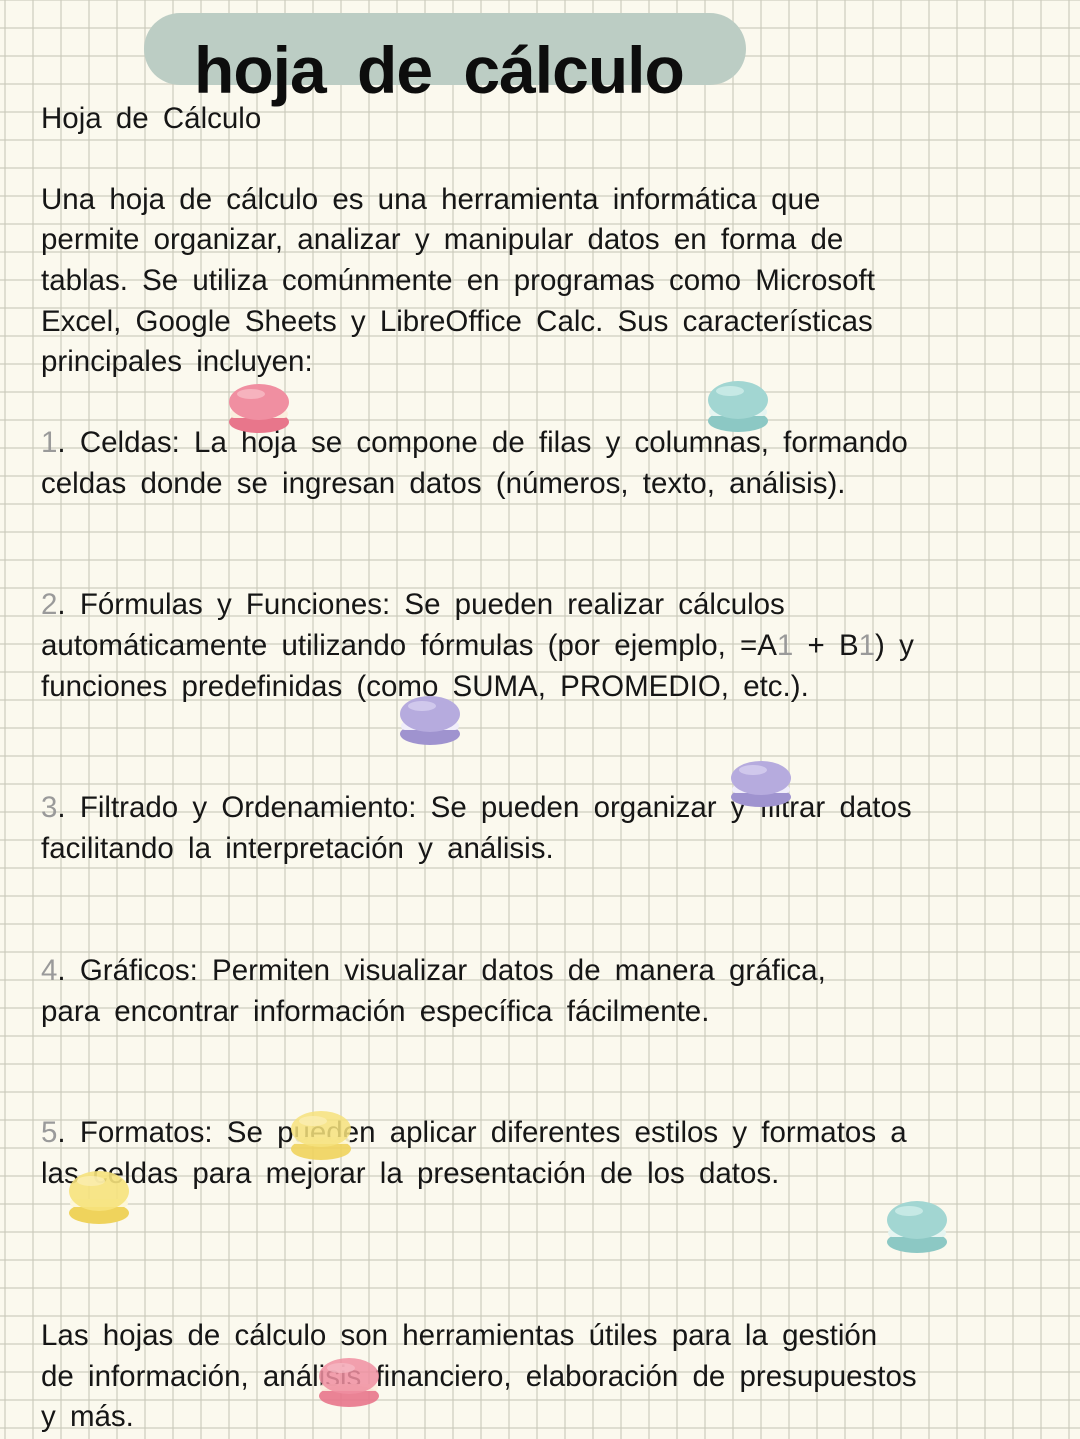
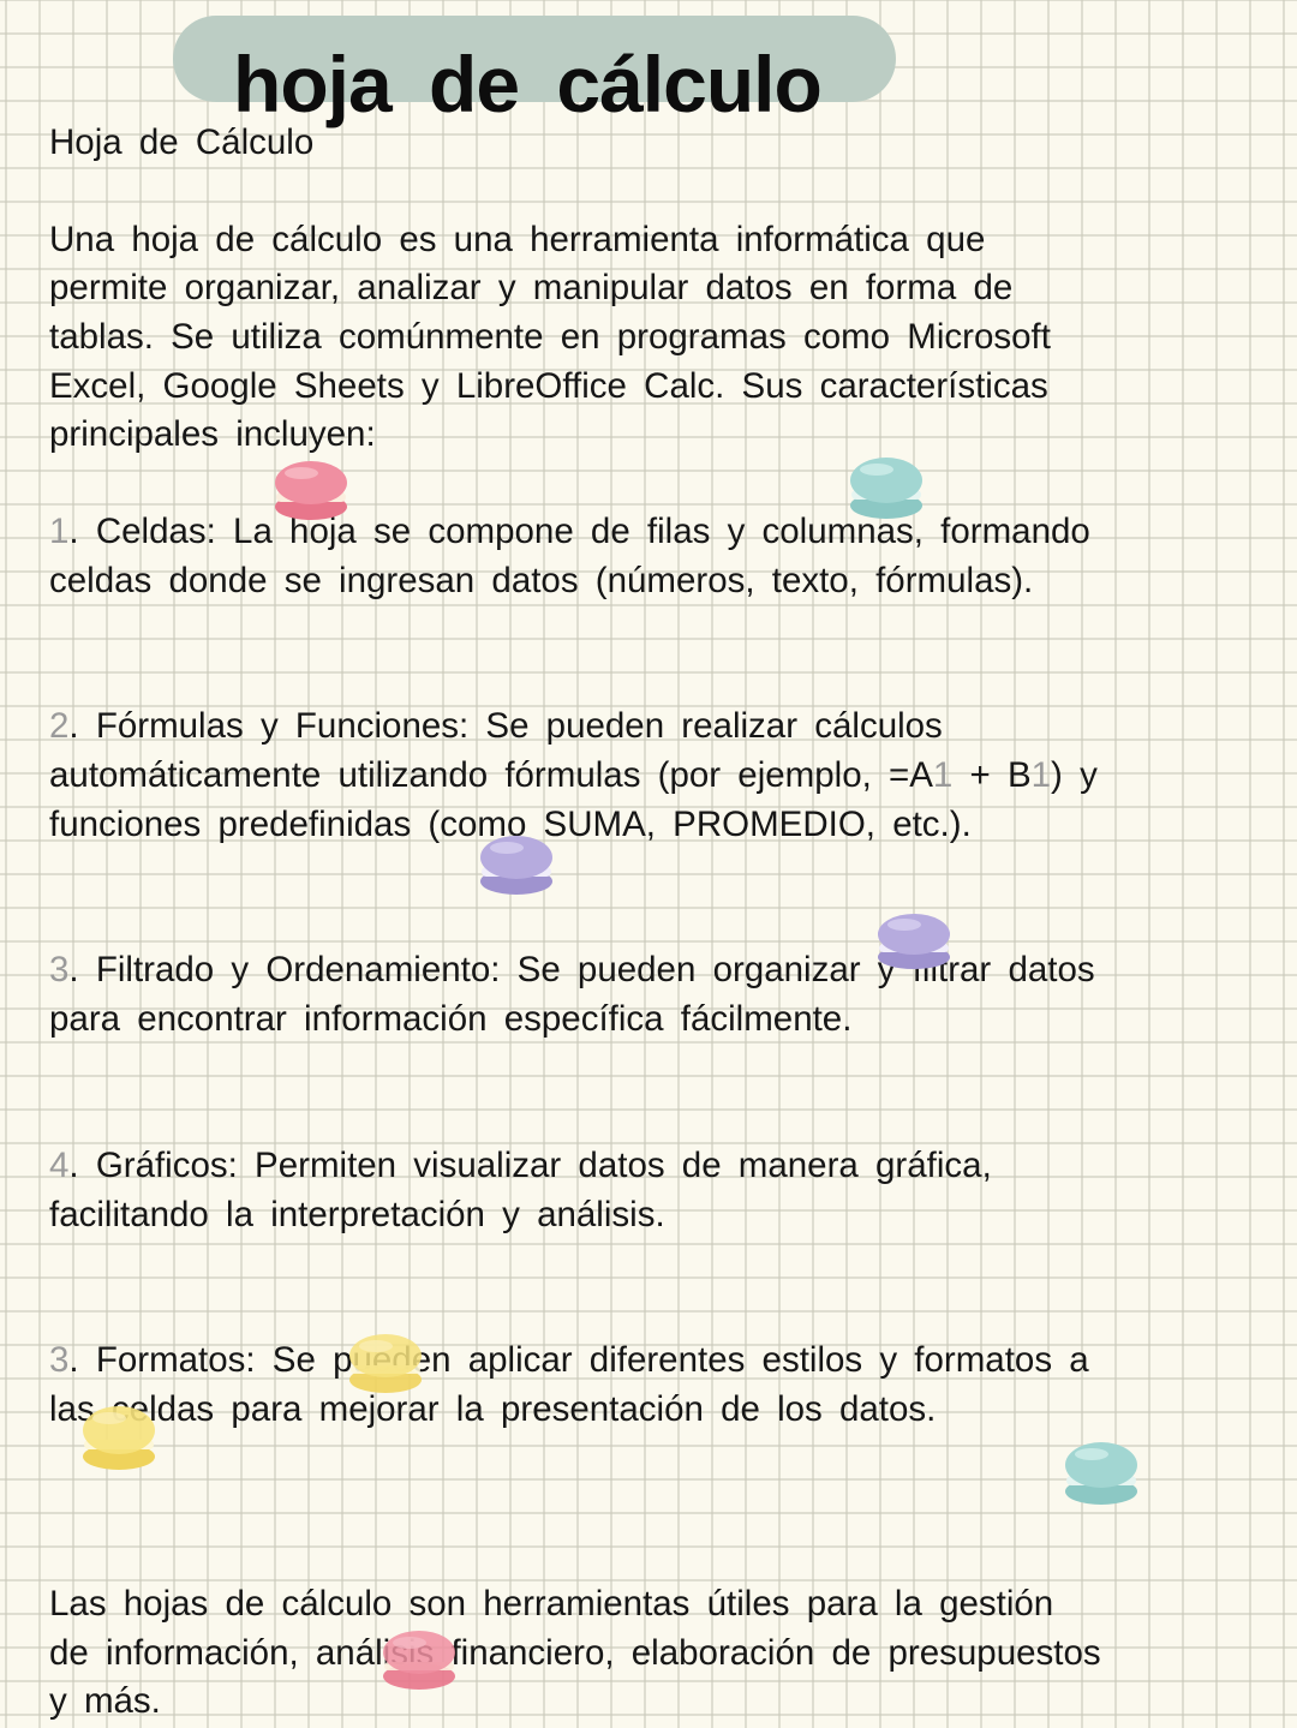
  hoja de cálculo
  Hoja de Cálculo
  Una hoja de cálculo es una herramienta informática que
  permite organizar, analizar y manipular datos en forma de
  tablas. Se utiliza comúnmente en programas como Microsoft
  Excel, Google Sheets y LibreOffice Calc. Sus características
  principales incluyen:
  1. Celdas: La hoja se compone de filas y columnas, formando
- celdas donde se ingresan datos (números, texto, análisis).
+ celdas donde se ingresan datos (números, texto, fórmulas).
  2. Fórmulas y Funciones: Se pueden realizar cálculos
  automáticamente utilizando fórmulas (por ejemplo, =A1 + B1) y
  funciones predefinidas (como SUMA, PROMEDIO, etc.).
  3. Filtrado y Ordenamiento: Se pueden organizar y filtrar datos
- facilitando la interpretación y análisis.
+ para encontrar información específica fácilmente.
  4. Gráficos: Permiten visualizar datos de manera gráfica,
- para encontrar información específica fácilmente.
+ facilitando la interpretación y análisis.
- 5. Formatos: Se pueden aplicar diferentes estilos y formatos a
+ 3. Formatos: Se pueden aplicar diferentes estilos y formatos a
  laseldas para mejorar la presentación de los datos.
  Las hojas de cálculo son herramientas útiles para la gestión
  de información, análisis financiero, elaboración de presupuestos
  y más.
